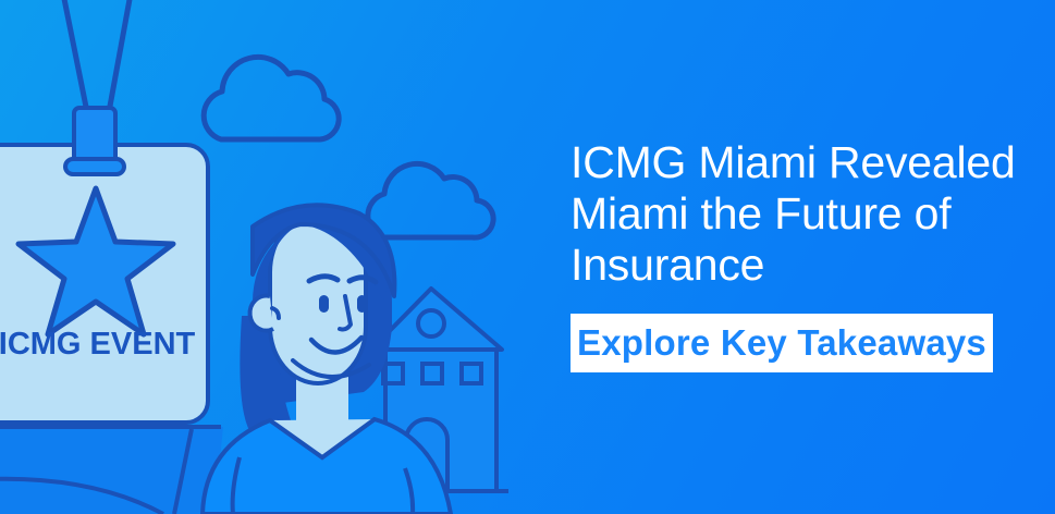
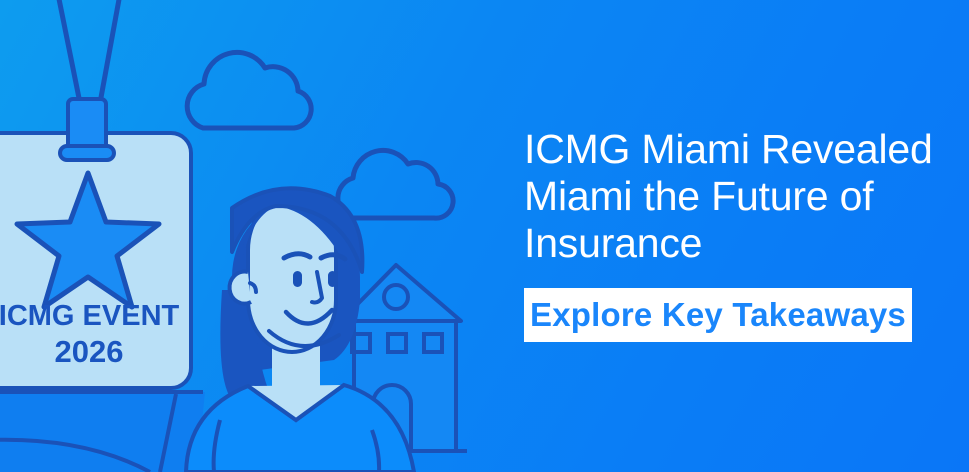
  ICMG EVENT
+ 2026
  ICMG Miami Revealed Miami the Future of Insurance
  Explore Key Takeaways
